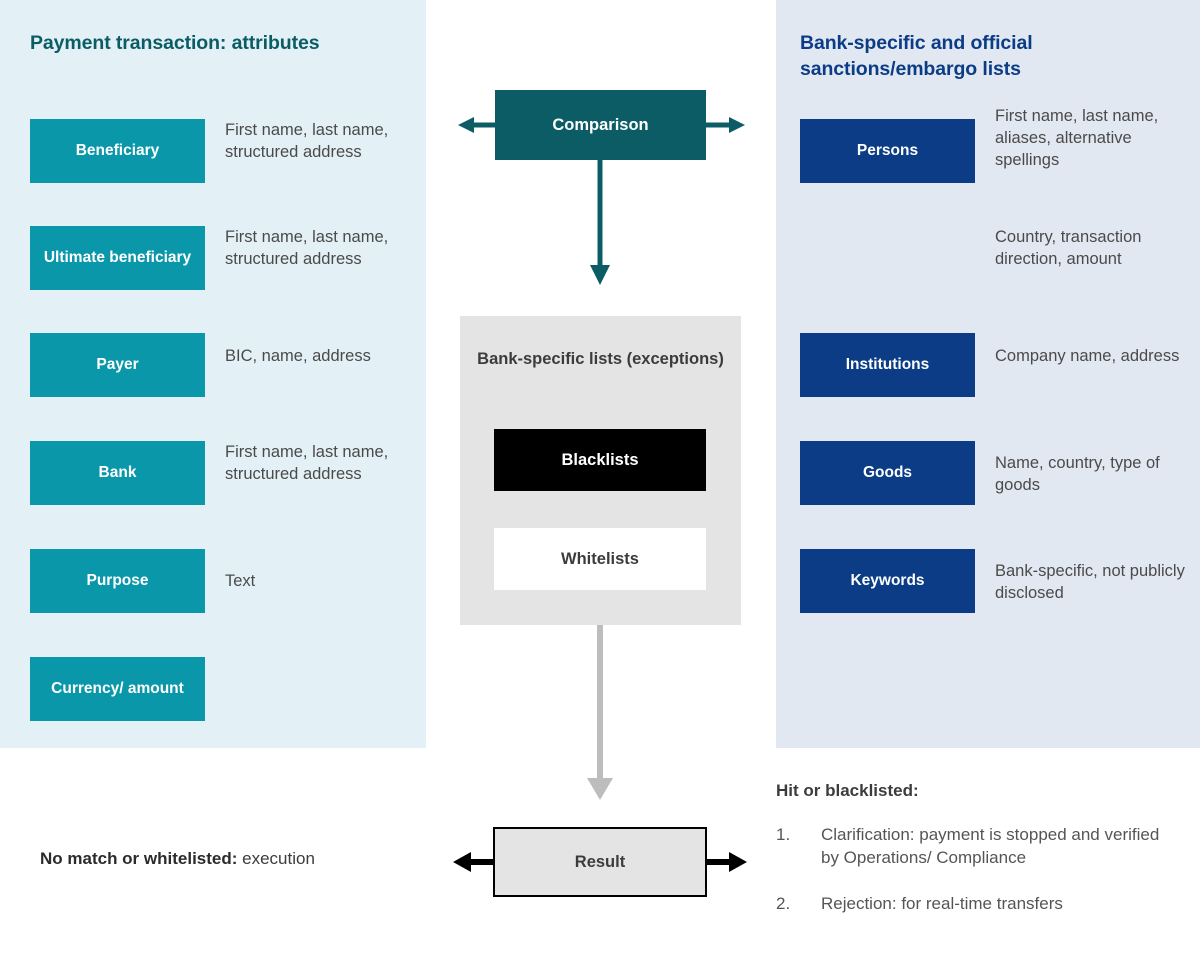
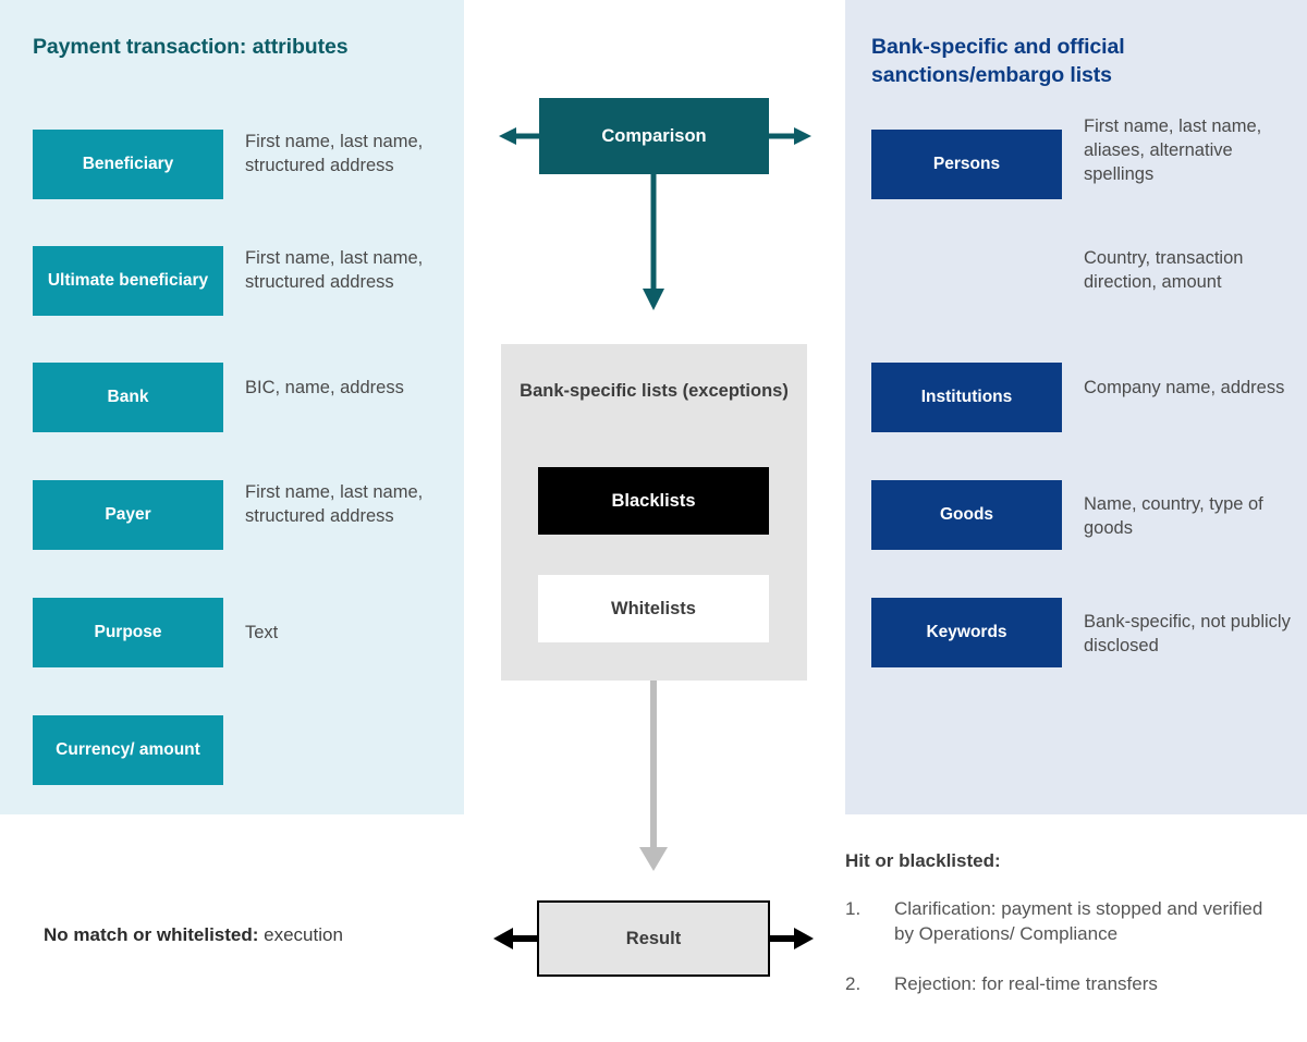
  Payment transaction: attributes
  Beneficiary
  First name, last name, structured address
  Ultimate beneficiary
  First name, last name, structured address
- Payer
+ Bank
  BIC, name, address
- Bank
+ Payer
  First name, last name, structured address
  Purpose
  Text
  Currency/ amount
  Bank-specific and official sanctions/embargo lists
  Persons
  First name, last name, aliases, alternative spellings
  Country, transaction direction, amount
  Institutions
  Company name, address
  Goods
  Name, country, type of goods
  Keywords
  Bank-specific, not publicly disclosed
  Comparison
  Bank-specific lists (exceptions)
  Blacklists
  Whitelists
  Result
  No match or whitelisted: execution
  Hit or blacklisted:
  1.
  Clarification: payment is stopped and verified by Operations/ Compliance
  2.
  Rejection: for real-time transfers
